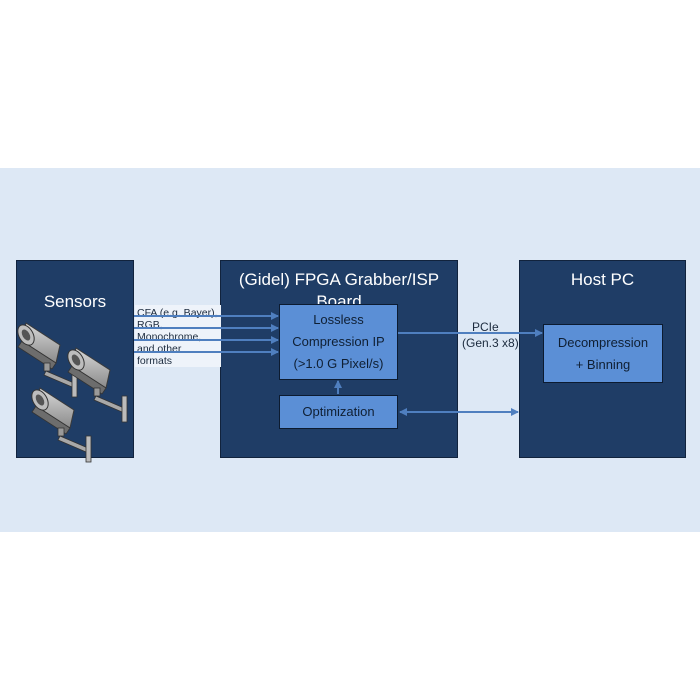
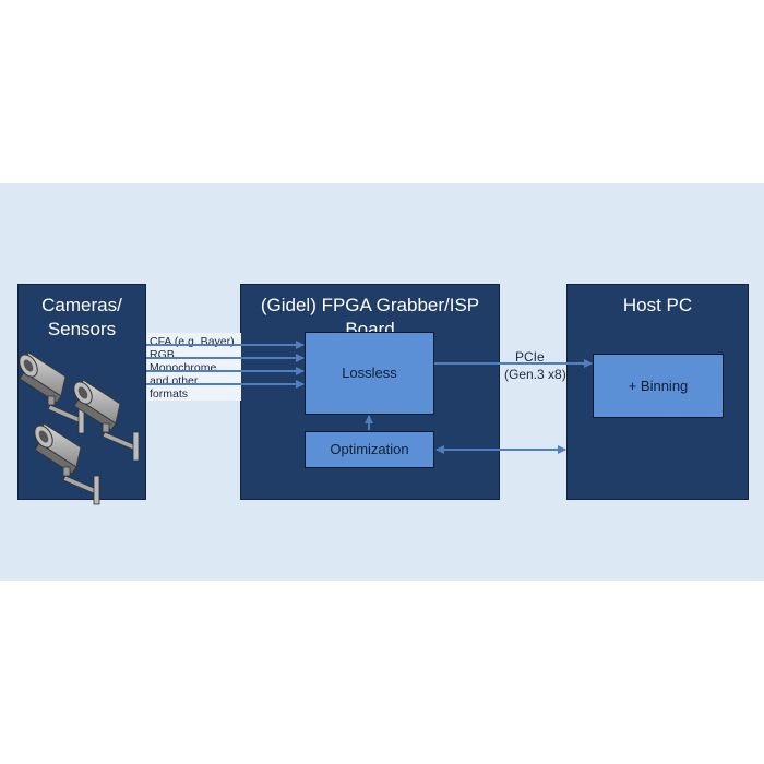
+ Cameras/
  Sensors
  (Gidel) FPGA Grabber/ISP Board
  Lossless
- Compression IP
- (>1.0 G Pixel/s)
  Optimization
  Host PC
- Decompression
  + Binning
  CFA (e.g. Bayer),
  RGB,
  Monochrome,
  and other
  formats
  PCIe
  (Gen.3 x8)
